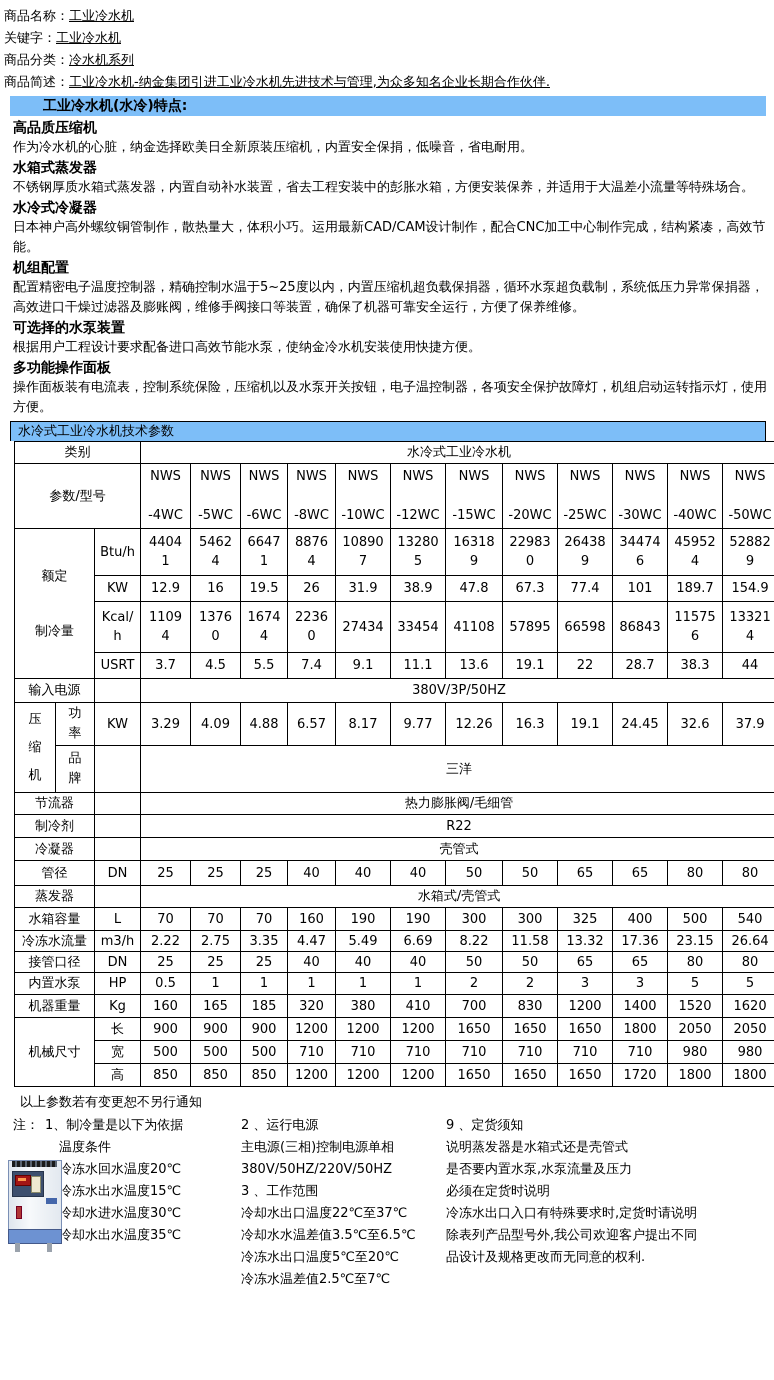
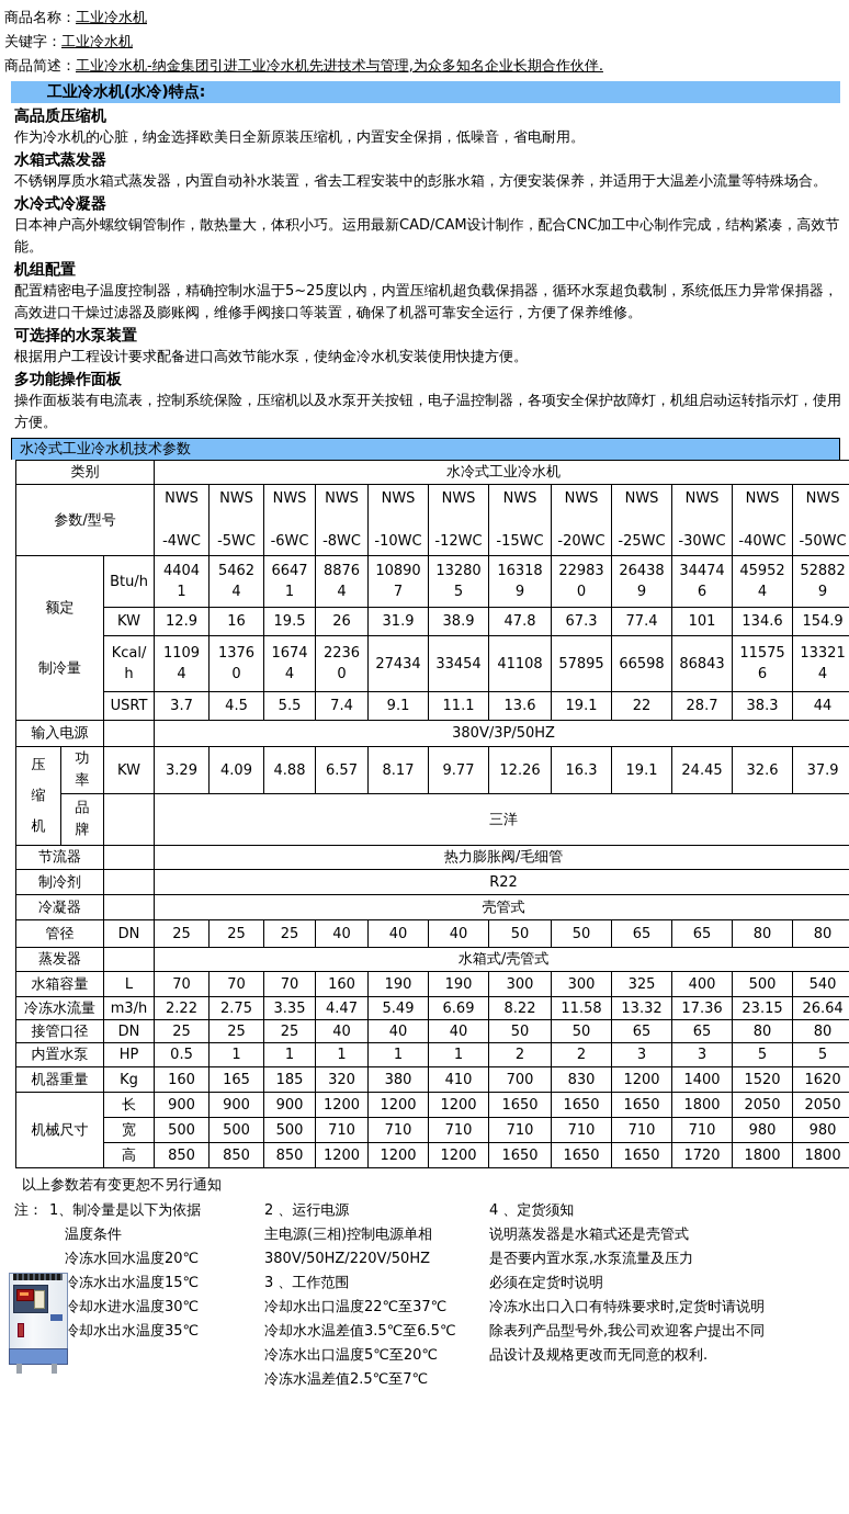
  商品名称：工业冷水机
  关键字：工业冷水机
- 商品分类：冷水机系列
  商品简述：工业冷水机-纳金集团引进工业冷水机先进技术与管理,为众多知名企业长期合作伙伴.
  工业冷水机(水冷)特点:
  高品质压缩机
  作为冷水机的心脏，纳金选择欧美日全新原装压缩机，内置安全保捐，低噪音，省电耐用。
  水箱式蒸发器
  不锈钢厚质水箱式蒸发器，内置自动补水装置，省去工程安装中的彭胀水箱，方便安装保养，并适用于大温差小流量等特殊场合。
  水冷式冷凝器
  日本神户高外螺纹铜管制作，散热量大，体积小巧。运用最新CAD/CAM设计制作，配合CNC加工中心制作完成，结构紧凑，高效节能。
  机组配置
  配置精密电子温度控制器，精确控制水温于5~25度以内，内置压缩机超负载保捐器，循环水泵超负载制，系统低压力异常保捐器，高效进口干燥过滤器及膨账阀，维修手阀接口等装置，确保了机器可靠安全运行，方便了保养维修。
  可选择的水泵装置
  根据用户工程设计要求配备进口高效节能水泵，使纳金冷水机安装使用快捷方便。
  多功能操作面板
  操作面板装有电流表，控制系统保险，压缩机以及水泵开关按钮，电子温控制器，各项安全保护故障灯，机组启动运转指示灯，使用方便。
  水冷式工业冷水机技术参数
  类别	水冷式工业冷水机
  参数/型号	NWS-4WC	NWS-5WC	NWS-6WC	NWS-8WC	NWS-10WC	NWS-12WC	NWS-15WC	NWS-20WC	NWS-25WC	NWS-30WC	NWS-40WC	NWS-50WC
  额定制冷量	Btu/h	44041	54624	66471	88764	108907	132805	163189	229830	264389	344746	459524	528829
- KW	12.9	16	19.5	26	31.9	38.9	47.8	67.3	77.4	101	189.7	154.9
+ KW	12.9	16	19.5	26	31.9	38.9	47.8	67.3	77.4	101	134.6	154.9
  Kcal/h	11094	13760	16744	22360	27434	33454	41108	57895	66598	86843	115756	133214
  USRT	3.7	4.5	5.5	7.4	9.1	11.1	13.6	19.1	22	28.7	38.3	44
  输入电源		380V/3P/50HZ
  压缩机	功率	KW	3.29	4.09	4.88	6.57	8.17	9.77	12.26	16.3	19.1	24.45	32.6	37.9
  品牌		三洋
  节流器		热力膨胀阀/毛细管
  制冷剂		R22
  冷凝器		壳管式
  管径	DN	25	25	25	40	40	40	50	50	65	65	80	80
  蒸发器		水箱式/壳管式
  水箱容量	L	70	70	70	160	190	190	300	300	325	400	500	540
  冷冻水流量	m3/h	2.22	2.75	3.35	4.47	5.49	6.69	8.22	11.58	13.32	17.36	23.15	26.64
  接管口径	DN	25	25	25	40	40	40	50	50	65	65	80	80
  内置水泵	HP	0.5	1	1	1	1	1	2	2	3	3	5	5
  机器重量	Kg	160	165	185	320	380	410	700	830	1200	1400	1520	1620
  机械尺寸	长	900	900	900	1200	1200	1200	1650	1650	1650	1800	2050	2050
  宽	500	500	500	710	710	710	710	710	710	710	980	980
  高	850	850	850	1200	1200	1200	1650	1650	1650	1720	1800	1800
  以上参数若有变更恕不另行通知
  注：
  1、制冷量是以下为依据
  温度条件
  冷冻水回水温度20℃
  冷冻水出水温度15℃
  冷却水进水温度30℃
  冷却水出水温度35℃
  2 、运行电源
  主电源(三相)控制电源单相
  380V/50HZ/220V/50HZ
  3 、工作范围
  冷却水出口温度22℃至37℃
  冷却水水温差值3.5℃至6.5℃
  冷冻水出口温度5℃至20℃
  冷冻水温差值2.5℃至7℃
- 9 、定货须知
+ 4 、定货须知
  说明蒸发器是水箱式还是壳管式
  是否要内置水泵,水泵流量及压力
  必须在定货时说明
  冷冻水出口入口有特殊要求时,定货时请说明
  除表列产品型号外,我公司欢迎客户提出不同
  品设计及规格更改而无同意的权利.
